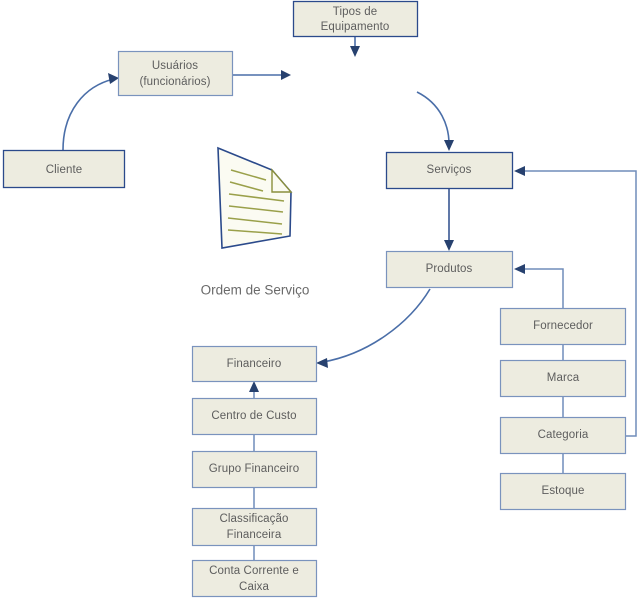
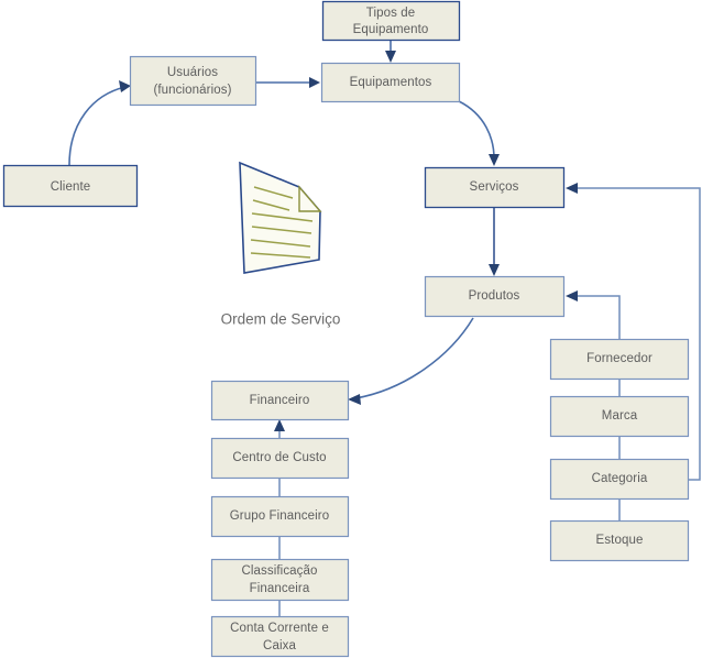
  Cliente
  Usuários
  (funcionários)
  Tipos de
  Equipamento
+ Equipamentos
  Serviços
  Produtos
  Fornecedor
  Marca
  Categoria
  Estoque
  Financeiro
  Centro de Custo
  Grupo Financeiro
  Classificação
  Financeira
  Conta Corrente e
  Caixa
  Ordem de Serviço
